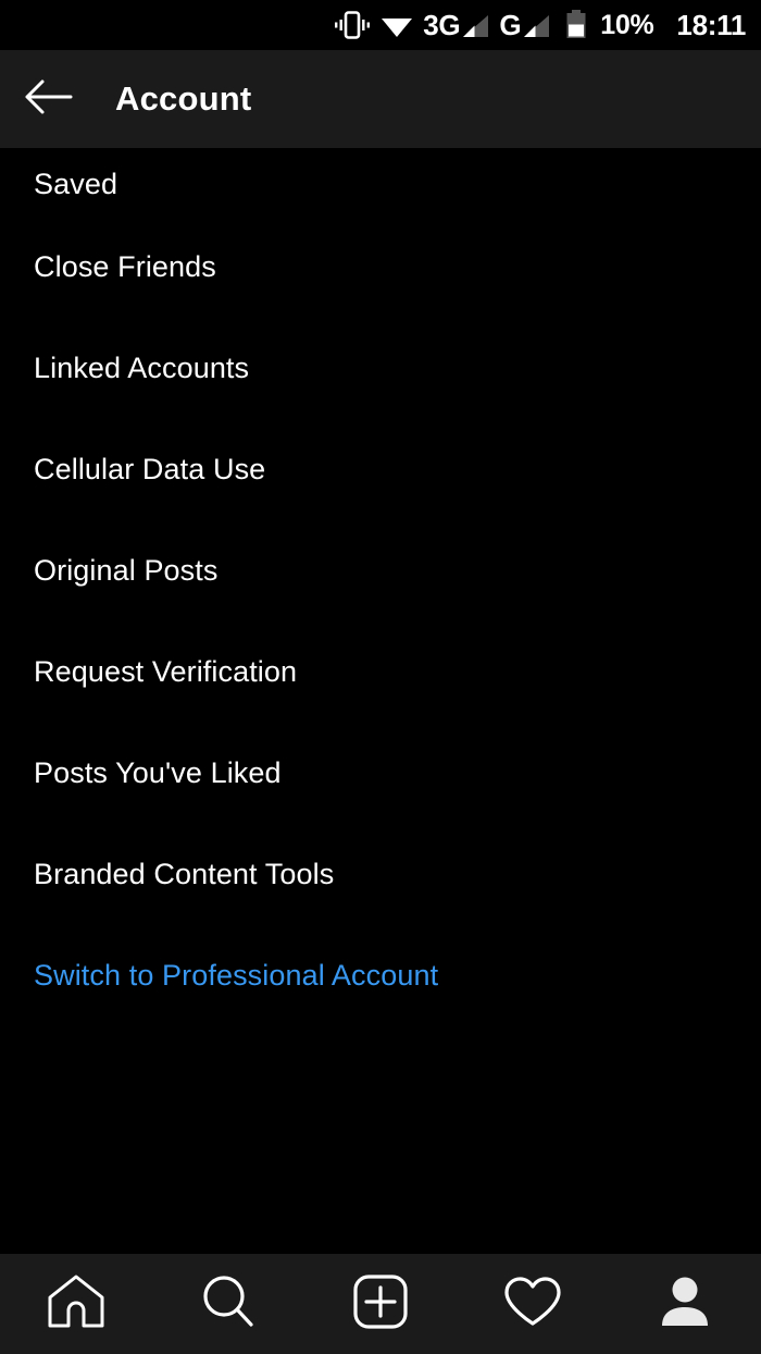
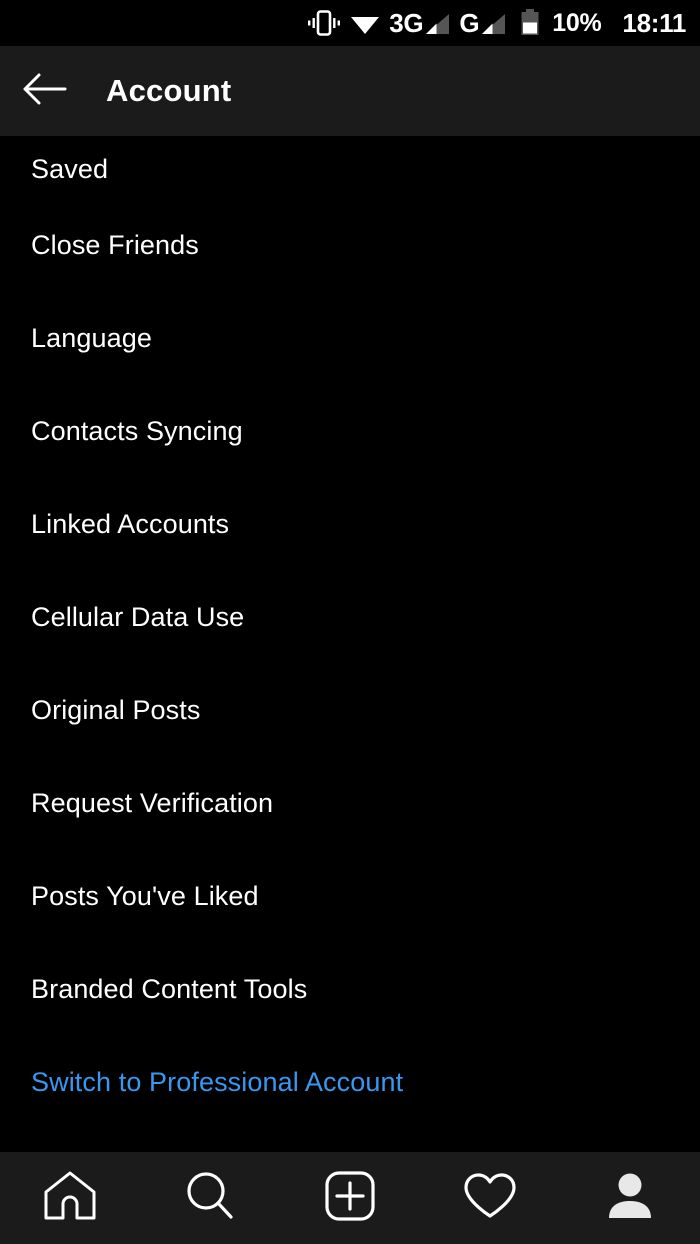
  3G
  G
  10%
  18:11
  Account
  Saved
  Close Friends
+ Language
+ Contacts Syncing
  Linked Accounts
  Cellular Data Use
  Original Posts
  Request Verification
  Posts You've Liked
  Branded Content Tools
  Switch to Professional Account
